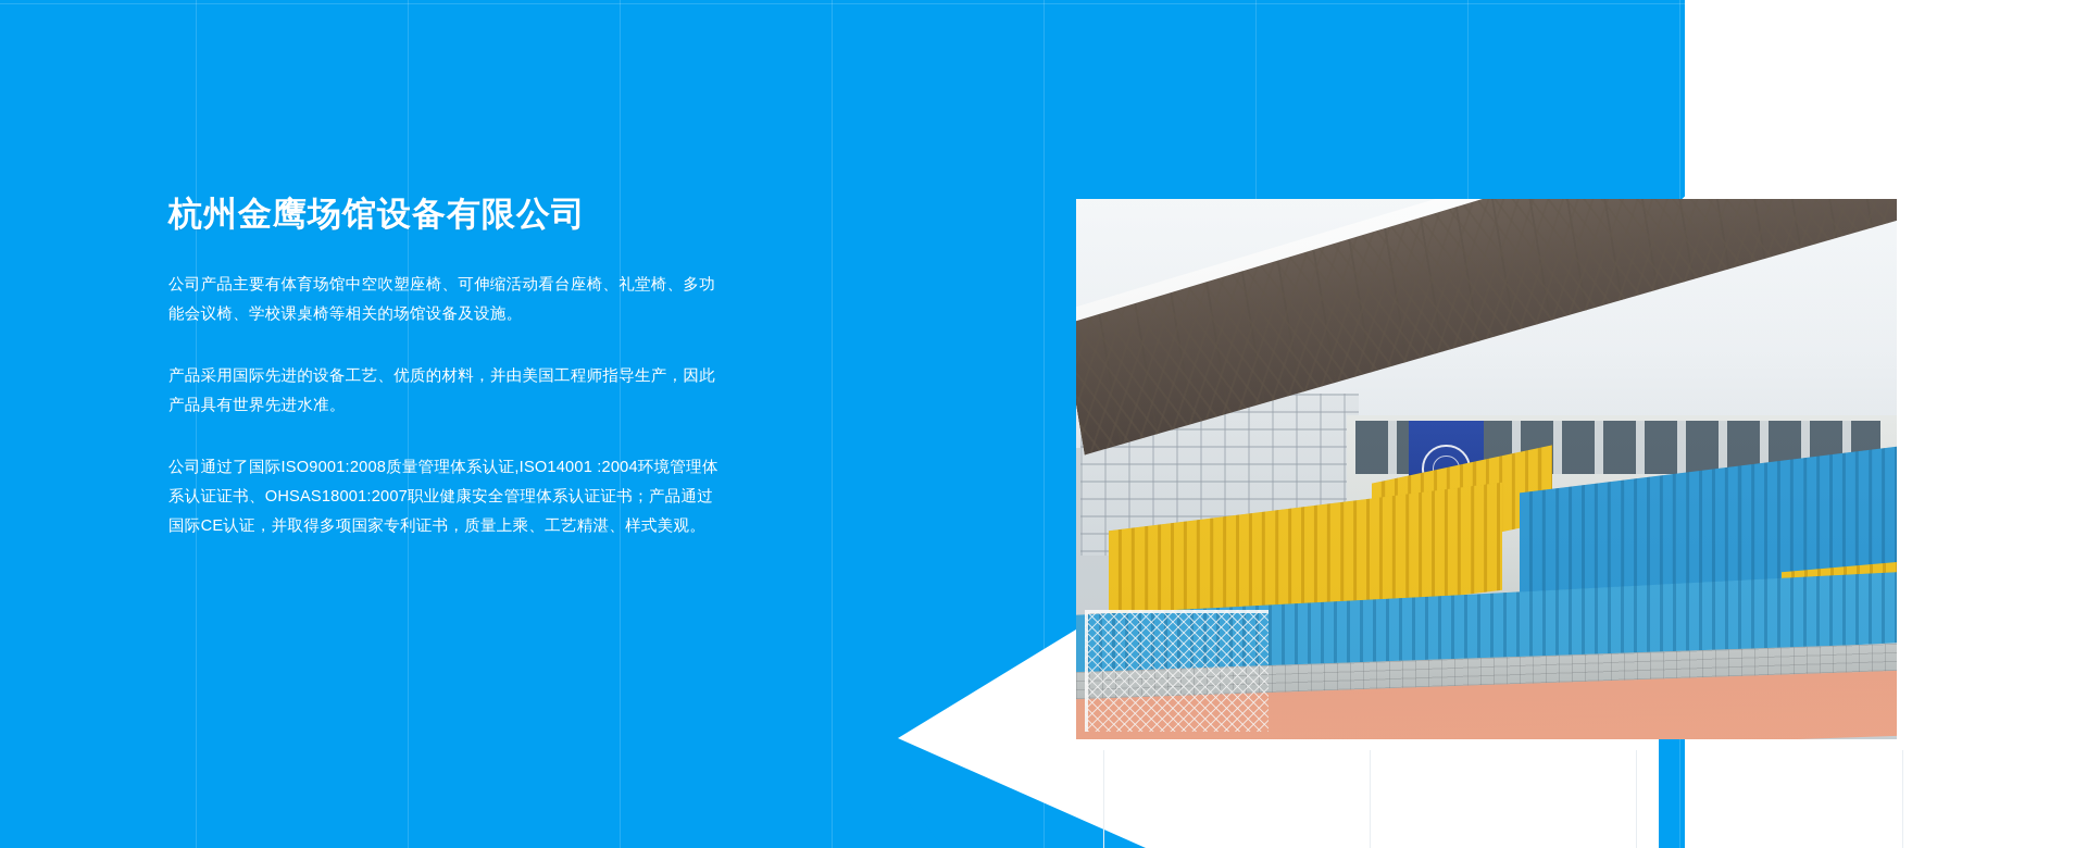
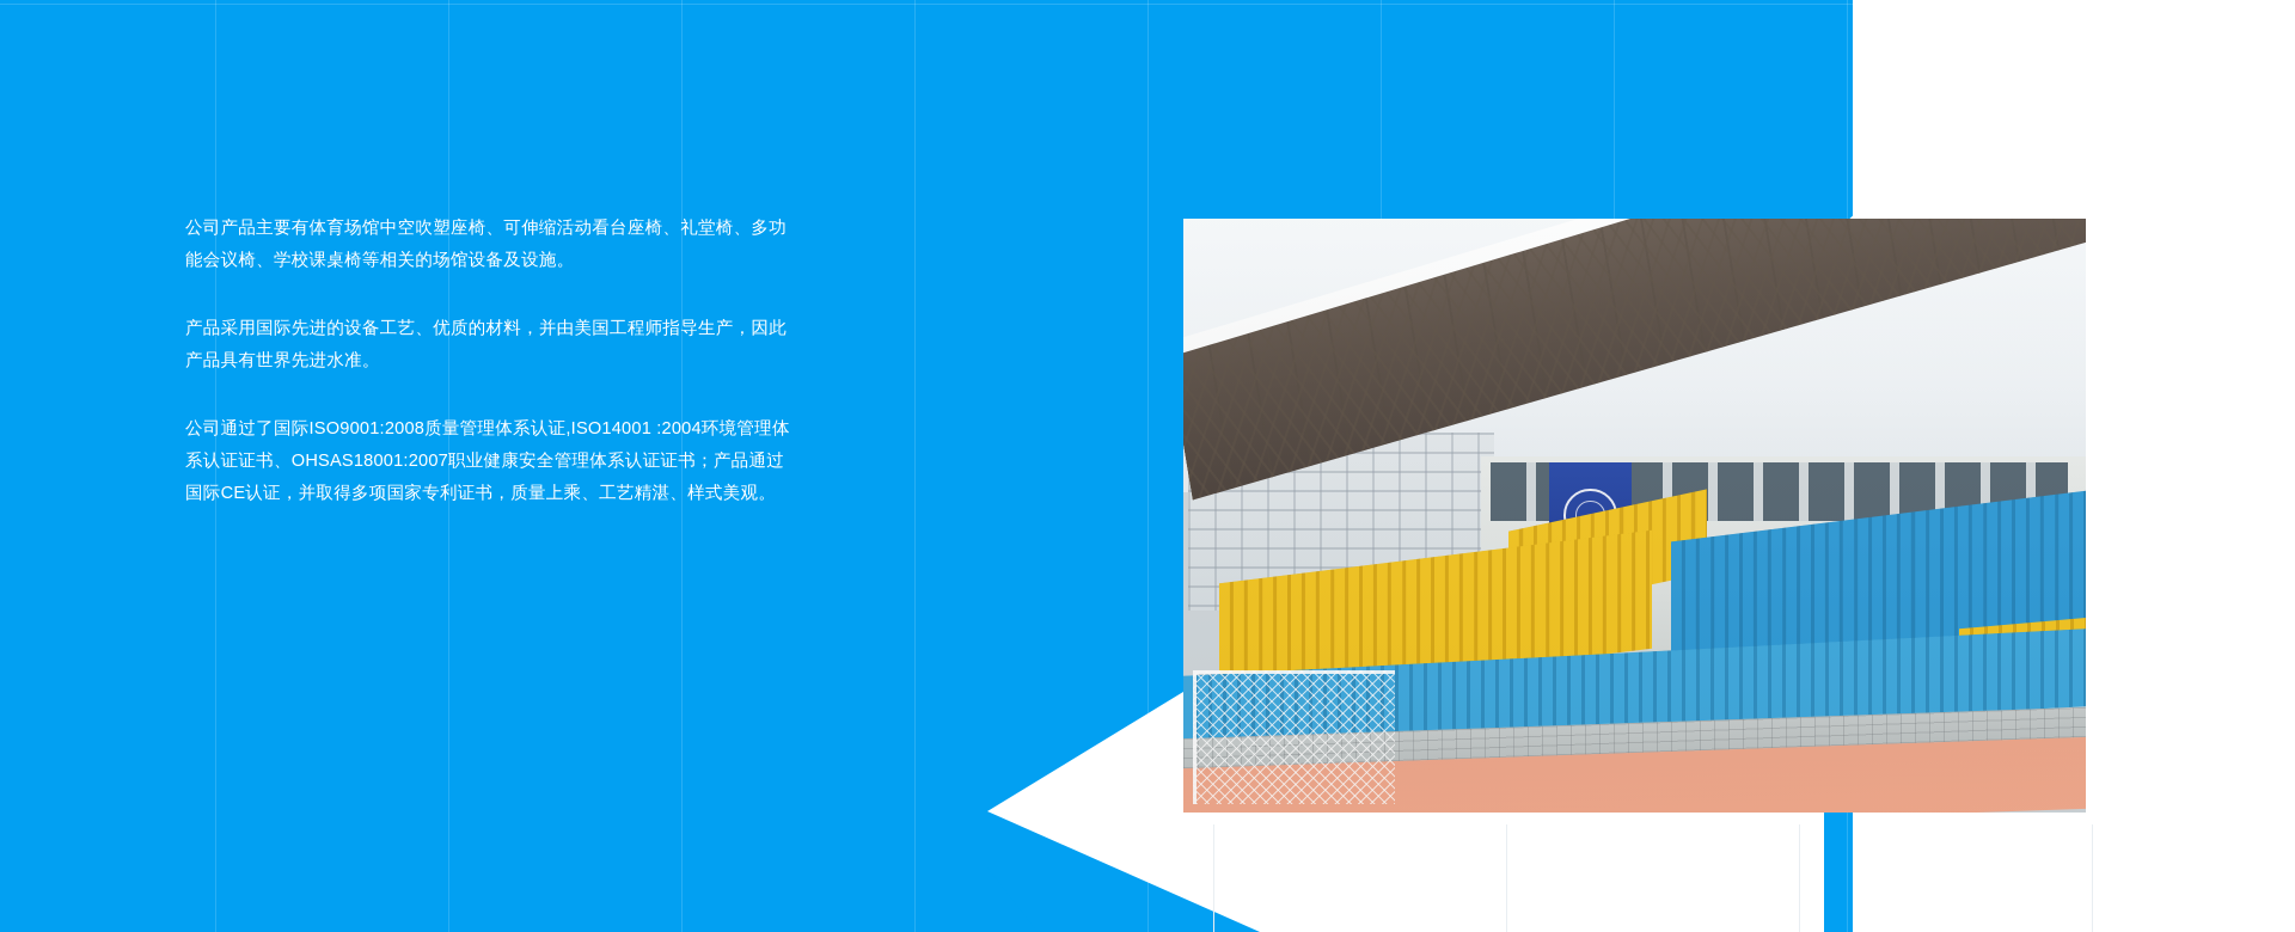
- 杭州金鹰场馆设备有限公司
  公司产品主要有体育场馆中空吹塑座椅、可伸缩活动看台座椅、礼堂椅、多功能会议椅、学校课桌椅等相关的场馆设备及设施。
  产品采用国际先进的设备工艺、优质的材料，并由美国工程师指导生产，因此产品具有世界先进水准。
  公司通过了国际ISO9001:2008质量管理体系认证,ISO14001 :2004环境管理体系认证证书、OHSAS18001:2007职业健康安全管理体系认证证书；产品通过国际CE认证，并取得多项国家专利证书，质量上乘、工艺精湛、样式美观。
